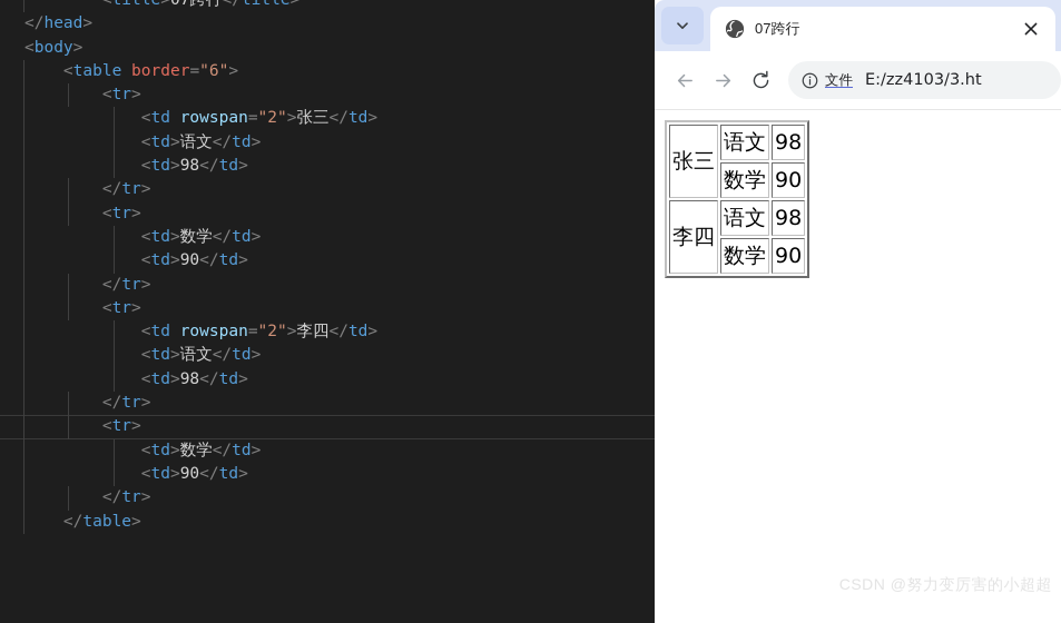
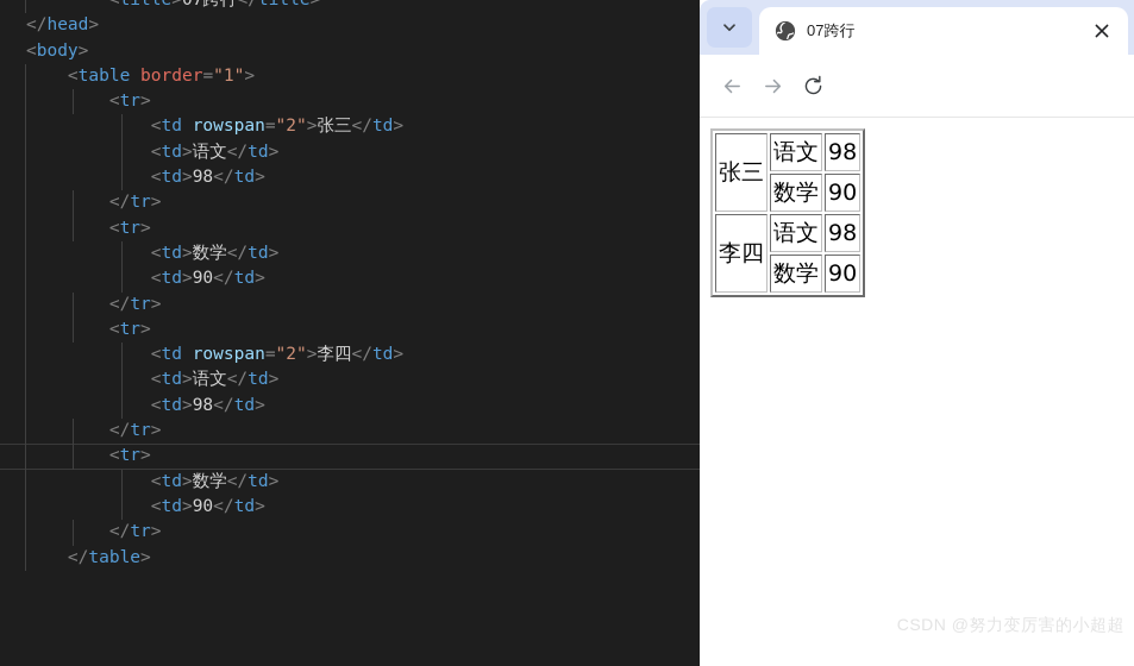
  <title>07跨行</title>
  </head>
  <body>
- <table border="6">
+ <table border="1">
  <tr>
  <td rowspan="2">张三</td>
  <td>语文</td>
  <td>98</td>
  </tr>
  <tr>
  <td>数学</td>
  <td>90</td>
  </tr>
  <tr>
  <td rowspan="2">李四</td>
  <td>语文</td>
  <td>98</td>
  </tr>
  <tr>
  <td>数学</td>
  <td>90</td>
  </tr>
  </table>
  07跨行
- 文件
- E:/zz4103/3.ht
  张三	语文	98
  数学	90
  李四	语文	98
  数学	90
  CSDN @努力变厉害的小超超
